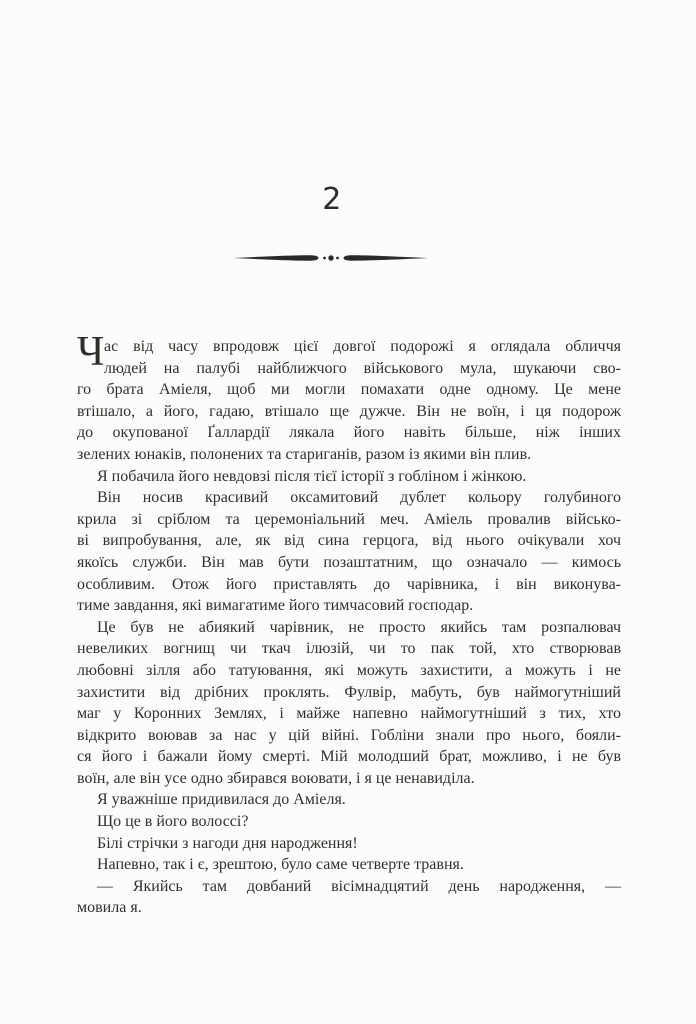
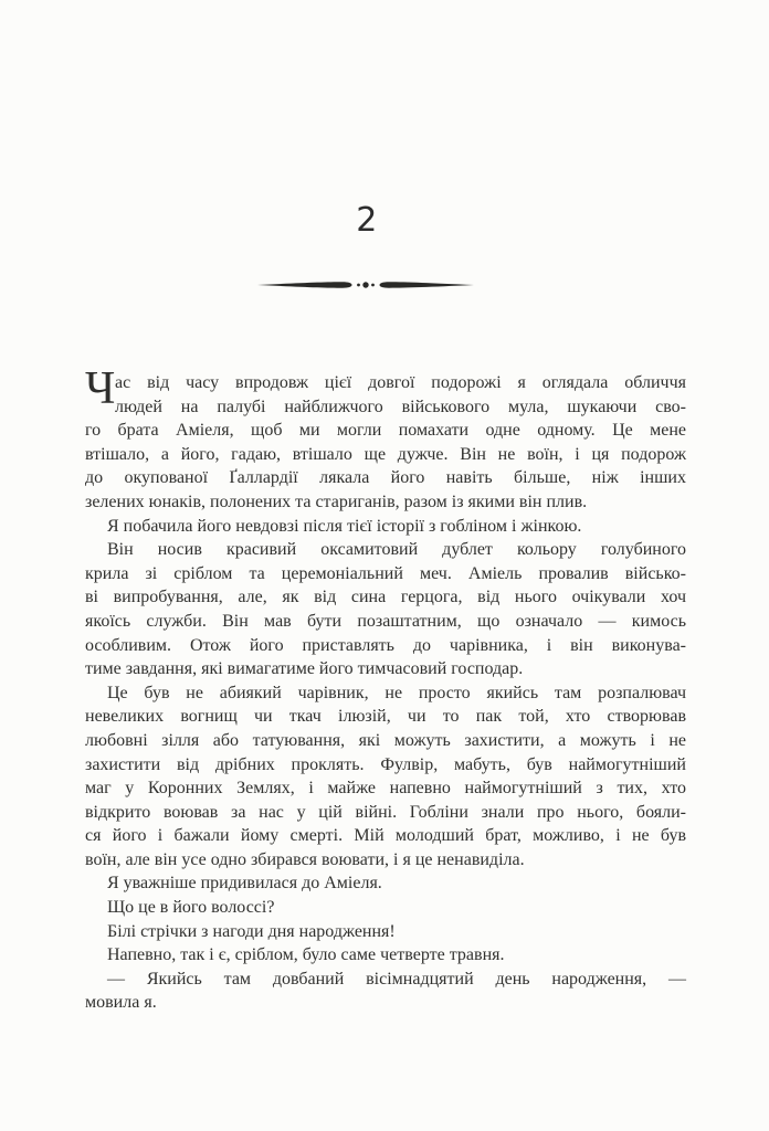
  2
  Ч
  ас від часу впродовж цієї довгої подорожі я оглядала обличчя
  людей на палубі найближчого військового мула, шукаючи сво-
  го брата Аміеля, щоб ми могли помахати одне одному. Це мене
  втішало, а його, гадаю, втішало ще дужче. Він не воїн, і ця подорож
  до окупованої Ґаллардії лякала його навіть більше, ніж інших
  зелених юнаків, полонених та стариганів, разом із якими він плив.
  Я побачила його невдовзі після тієї історії з гобліном і жінкою.
  Він носив красивий оксамитовий дублет кольору голубиного
  крила зі сріблом та церемоніальний меч. Аміель провалив військо-
  ві випробування, але, як від сина герцога, від нього очікували хоч
  якоїсь служби. Він мав бути позаштатним, що означало — кимось
  особливим. Отож його приставлять до чарівника, і він виконува-
  тиме завдання, які вимагатиме його тимчасовий господар.
  Це був не абиякий чарівник, не просто якийсь там розпалювач
  невеликих вогнищ чи ткач ілюзій, чи то пак той, хто створював
  любовні зілля або татуювання, які можуть захистити, а можуть і не
  захистити від дрібних проклять. Фулвір, мабуть, був наймогутніший
  маг у Коронних Землях, і майже напевно наймогутніший з тих, хто
  відкрито воював за нас у цій війні. Гобліни знали про нього, бояли-
  ся його і бажали йому смерті. Мій молодший брат, можливо, і не був
  воїн, але він усе одно збирався воювати, і я це ненавиділа.
  Я уважніше придивилася до Аміеля.
  Що це в його волоссі?
  Білі стрічки з нагоди дня народження!
- Напевно, так і є, зрештою, було саме четверте травня.
+ Напевно, так і є, сріблом, було саме четверте травня.
  — Якийсь там довбаний вісімнадцятий день народження, —
  мовила я.
